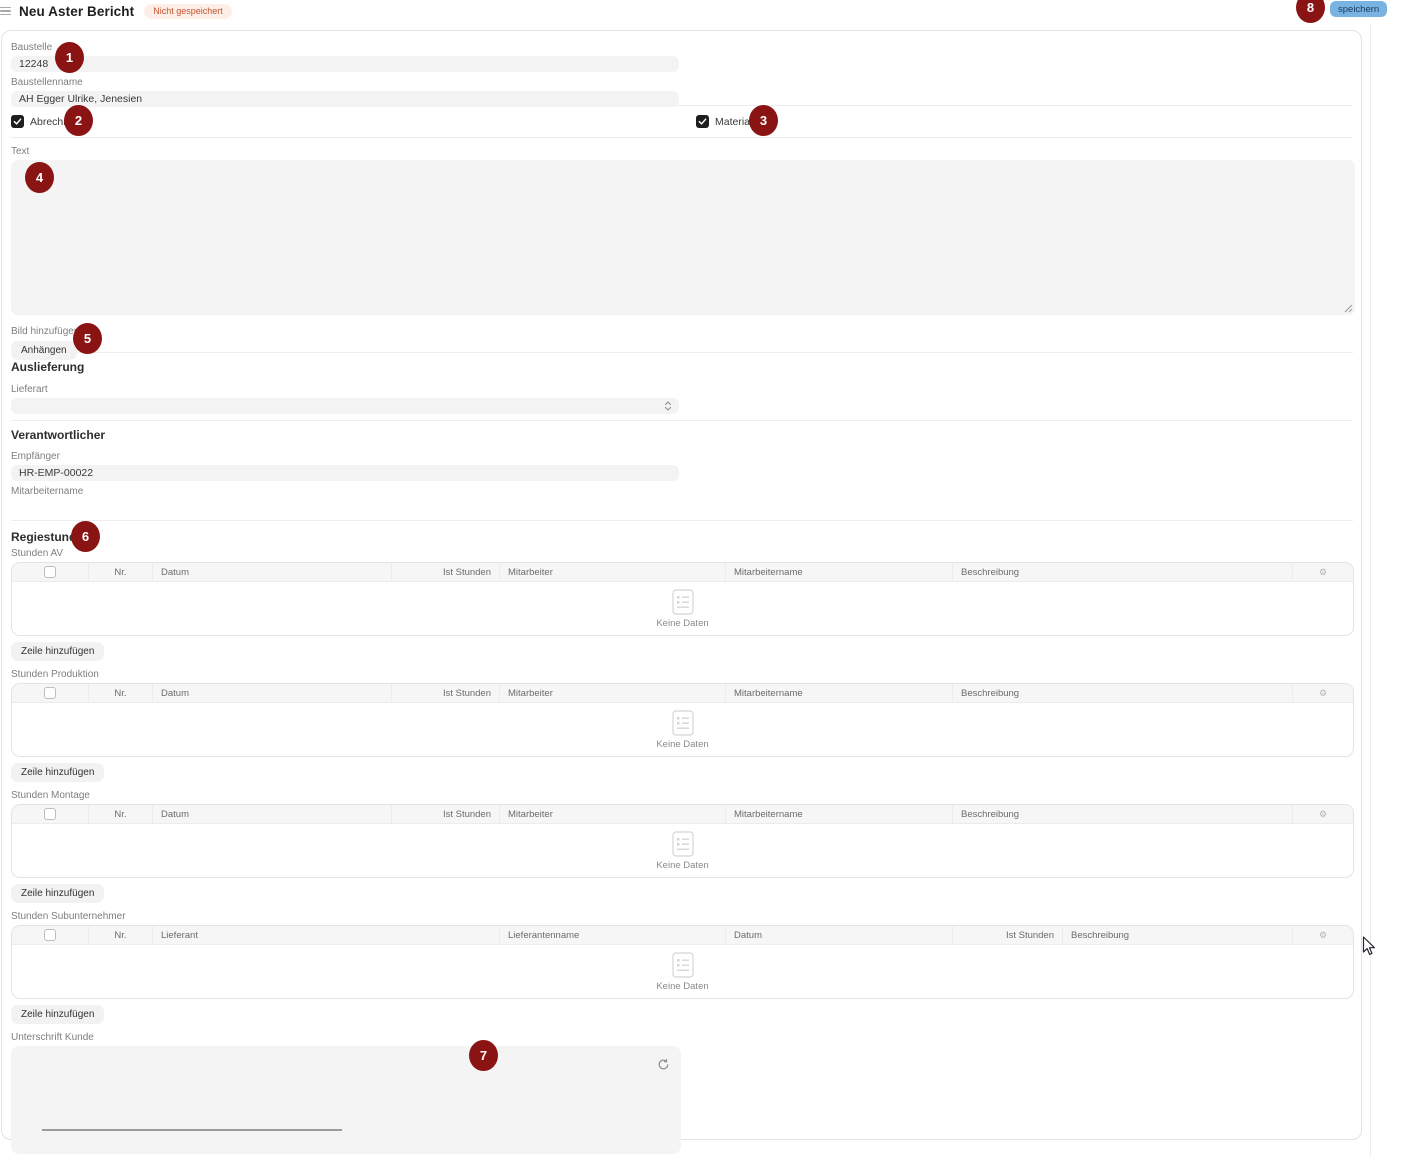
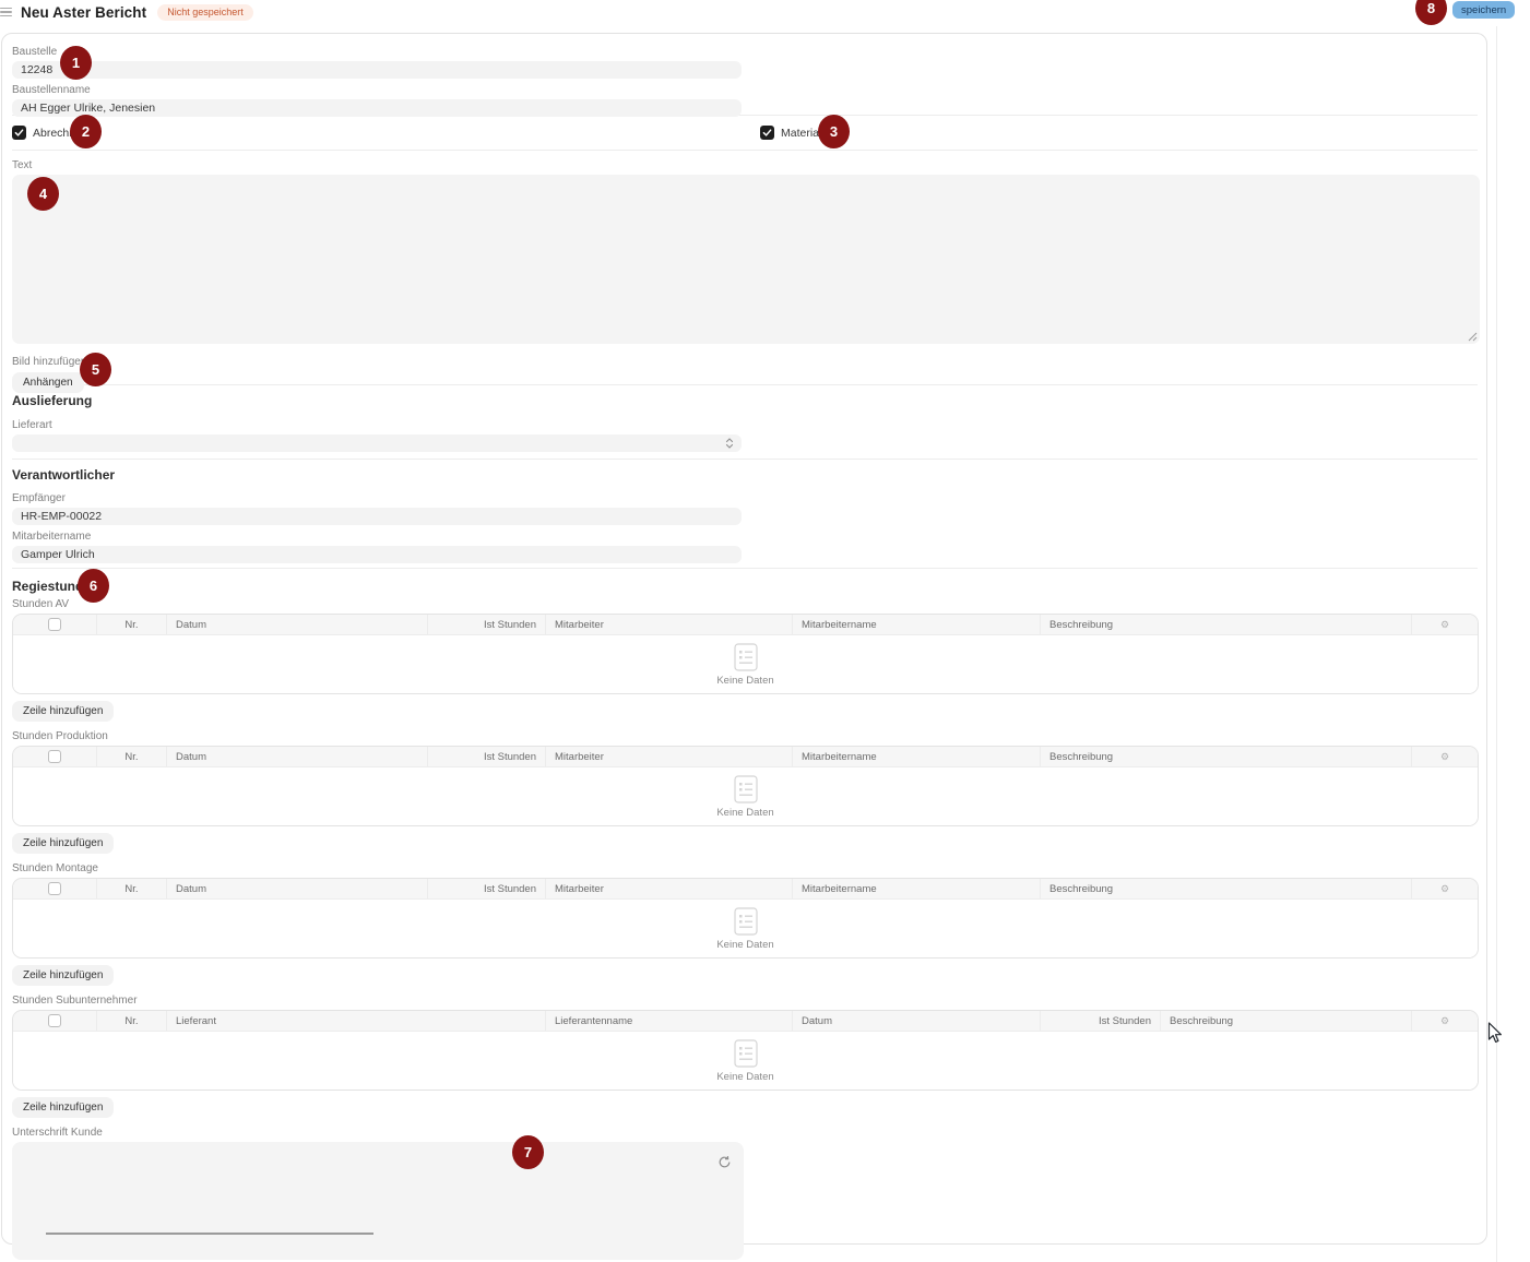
  Neu Aster Bericht
  Nicht gespeichert
  speichern
  Baustelle
  12248
  Baustellenname
  AH Egger Ulrike, Jenesien
  Materia
  Text
  Bild hinzufüge
  Anhängen
  Auslieferung
  Lieferart
  Verantwortlicher
  Empfänger
  HR-EMP-00022
  Mitarbeitername
+ Gamper Ulrich
  Regiestun
  Stunden AV
  Nr.
  Datum
  Ist Stunden
  Mitarbeiter
  Mitarbeitername
  Beschreibung
  ⚙
  Keine Daten
  Zeile hinzufügen
  Stunden Produktion
  Nr.
  Datum
  Ist Stunden
  Mitarbeiter
  Mitarbeitername
  Beschreibung
  ⚙
  Keine Daten
  Zeile hinzufügen
  Stunden Montage
  Nr.
  Datum
  Ist Stunden
  Mitarbeiter
  Mitarbeitername
  Beschreibung
  ⚙
  Keine Daten
  Zeile hinzufügen
  Stunden Subunternehmer
  Nr.
  Lieferant
  Lieferantenname
  Datum
  Ist Stunden
  Beschreibung
  ⚙
  Keine Daten
  Zeile hinzufügen
  Unterschrift Kunde
  1
  2
  3
  4
  5
  6
  7
  8
